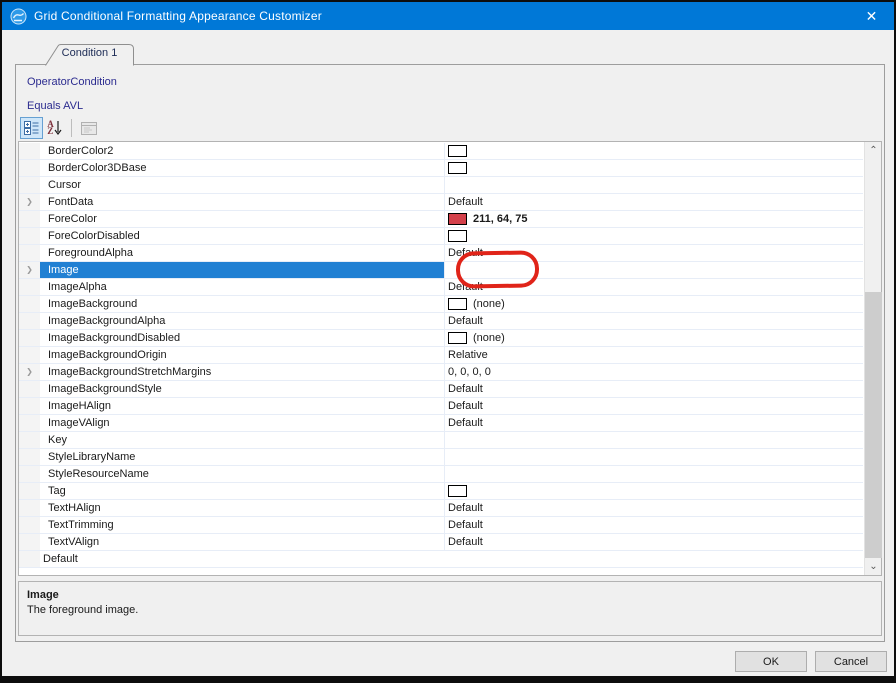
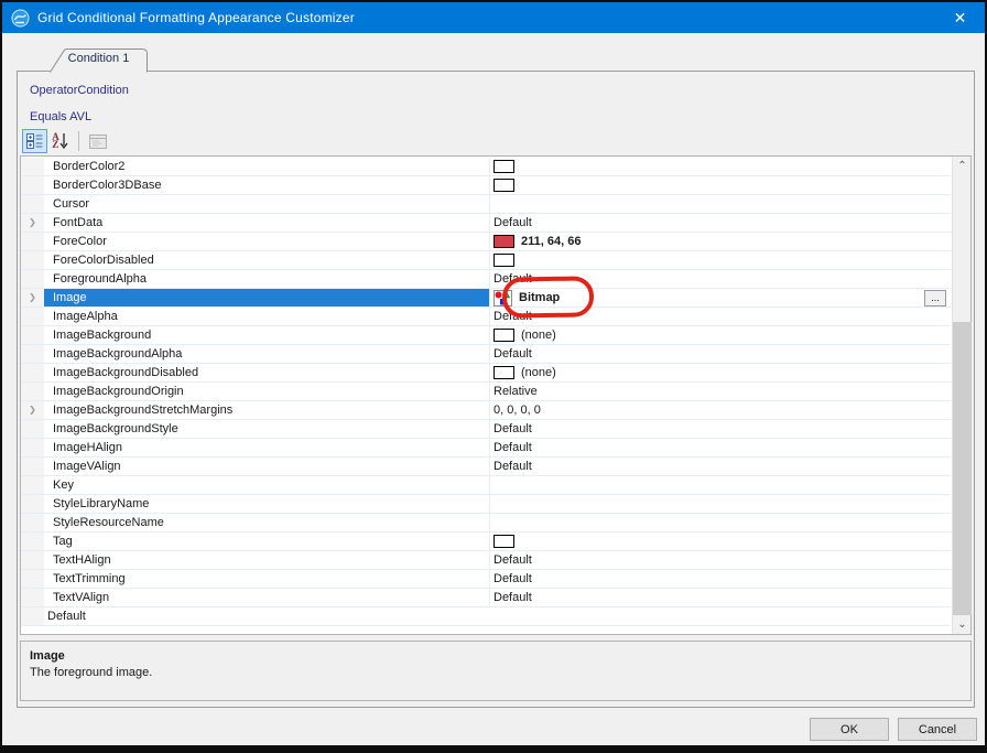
  Grid Conditional Formatting Appearance Customizer
  ✕
  Condition 1
  OperatorCondition
  Equals AVL
  A
  Z
  BorderColor2
  BorderColor3DBase
  Cursor
  ❯
  FontData
  Default
  ForeColor
- 211, 64, 75
+ 211, 64, 66
  ForeColorDisabled
  ForegroundAlpha
  Default
  ❯
  Image
+ Bitmap
+ ...
  ImageAlpha
  Default
  ImageBackground
  (none)
  ImageBackgroundAlpha
  Default
  ImageBackgroundDisabled
  (none)
  ImageBackgroundOrigin
  Relative
  ❯
  ImageBackgroundStretchMargins
  0, 0, 0, 0
  ImageBackgroundStyle
  Default
  ImageHAlign
  Default
  ImageVAlign
  Default
  Key
  StyleLibraryName
  StyleResourceName
  Tag
  TextHAlign
  Default
  TextTrimming
  Default
  TextVAlign
  Default
  Default
  ⌃
  ⌄
  Image
  The foreground image.
  OK
  Cancel
